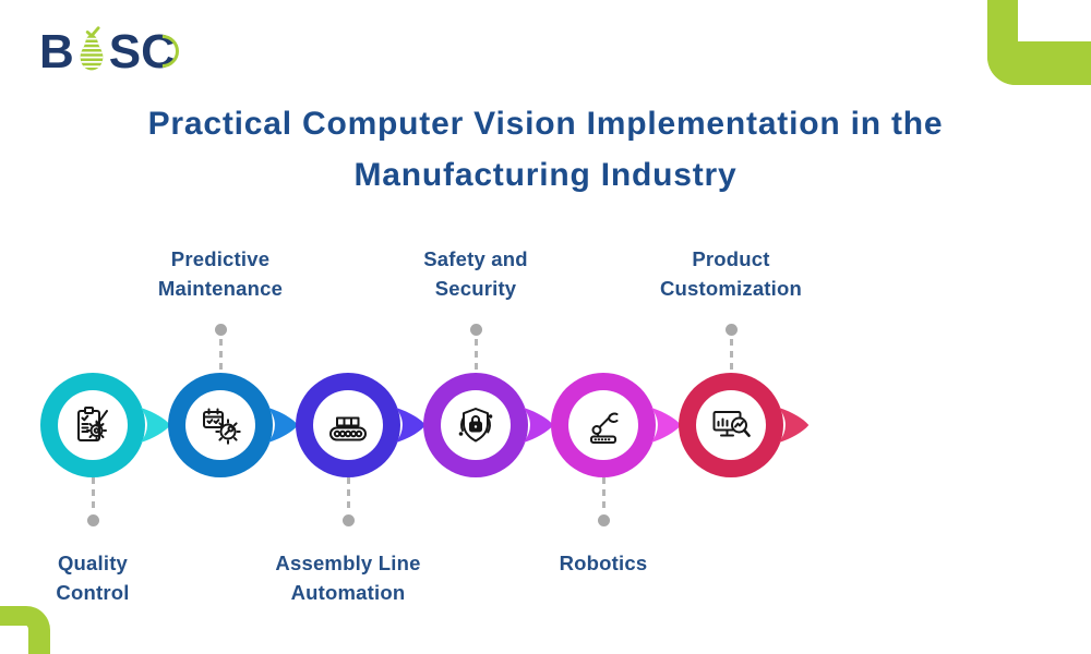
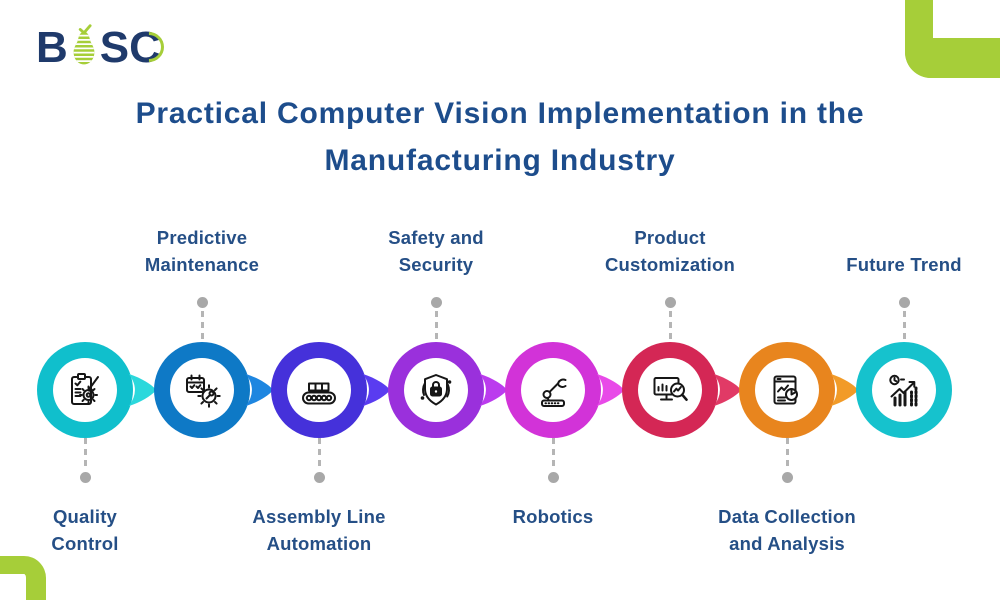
  B
  S
  C
  Practical Computer Vision Implementation in the
  Manufacturing Industry
  Quality
  Control
  Predictive
  Maintenance
  Assembly Line
  Automation
  Safety and
  Security
  Robotics
  Product
  Customization
+ Data Collection
+ and Analysis
+ Future Trend
